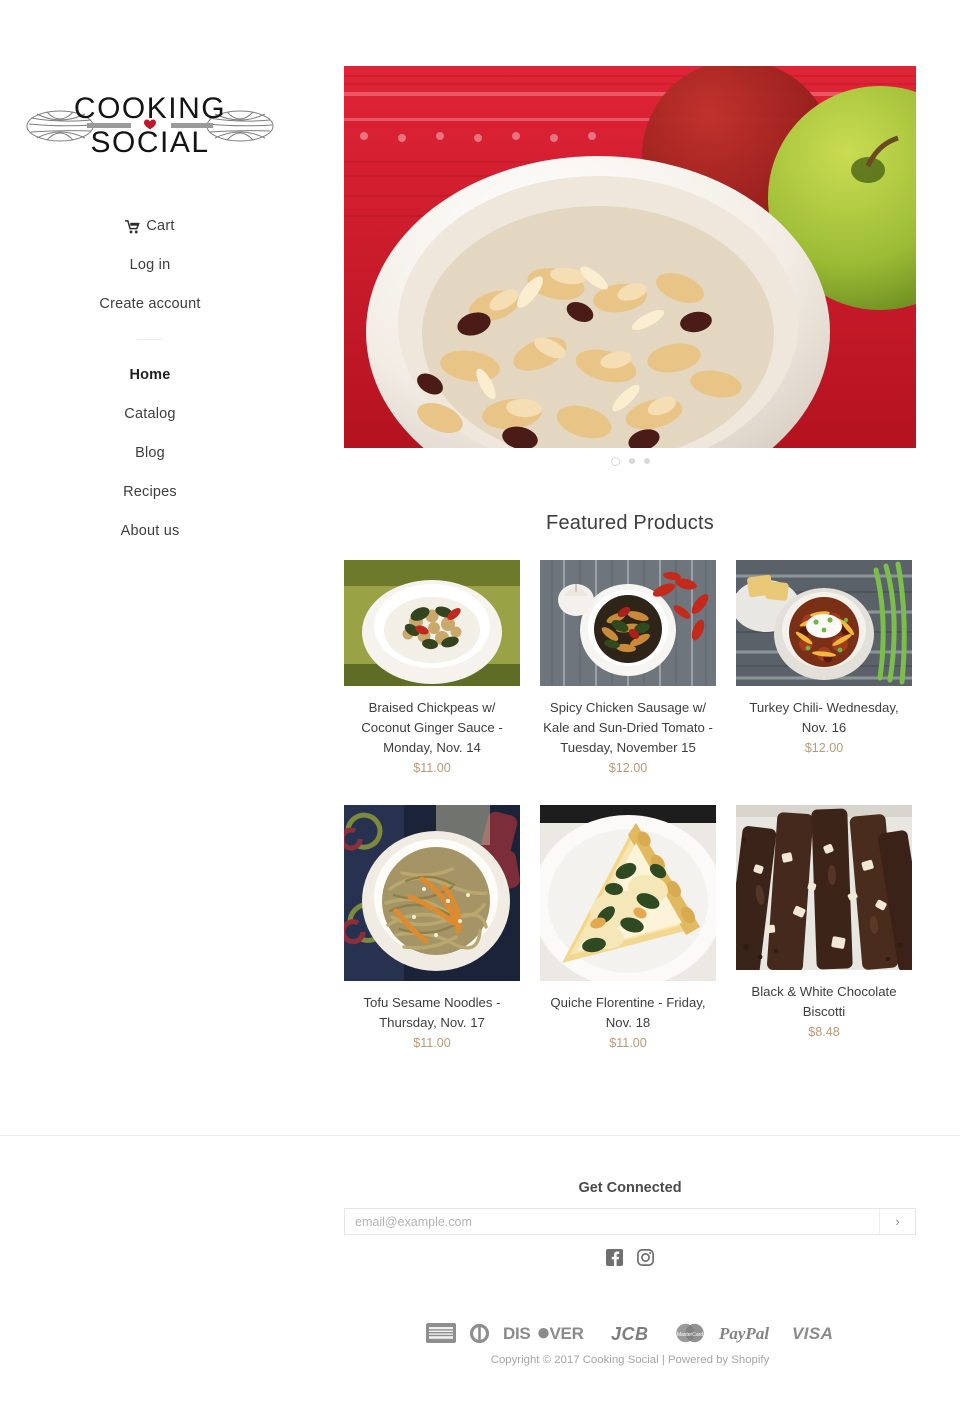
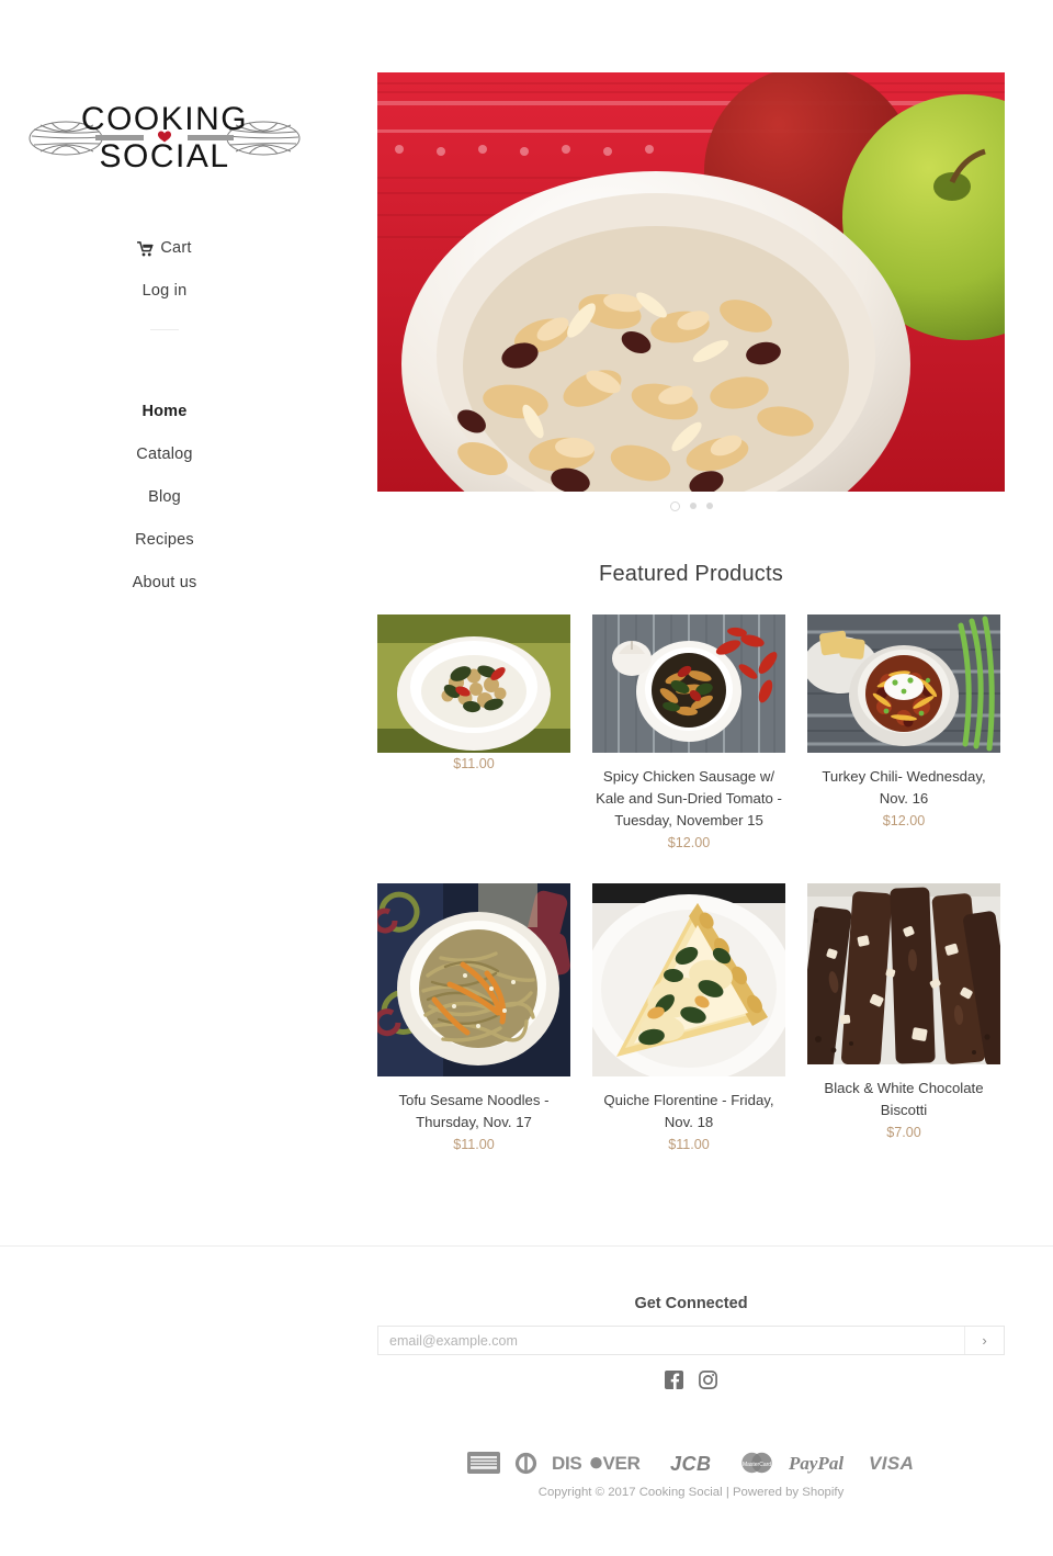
  COOKING
  SOCIAL
  Cart
  Log in
- Create account
  Home
  Catalog
  Blog
  Recipes
  About us
  Featured Products
- Braised Chickpeas w/ Coconut Ginger Sauce - Monday, Nov. 14
  $11.00
  Spicy Chicken Sausage w/ Kale and Sun-Dried Tomato - Tuesday, November 15
  $12.00
  Turkey Chili- Wednesday, Nov. 16
  $12.00
  Tofu Sesame Noodles - Thursday, Nov. 17
  $11.00
  Quiche Florentine - Friday, Nov. 18
  $11.00
  Black & White Chocolate Biscotti
- $8.48
+ $7.00
  Get Connected
  email@example.com
  ›
  DIS
  VER
  JCB
  PayPal
  VISA
  Copyright © 2017 Cooking Social | Powered by Shopify
